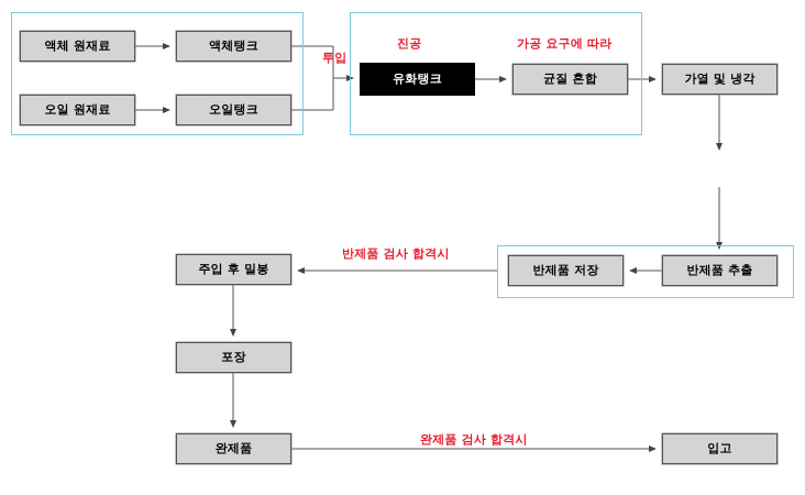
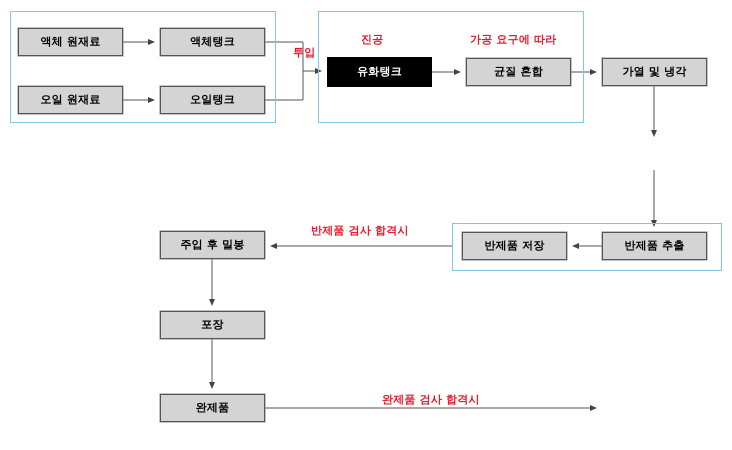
  액체 원재료
  액체탱크
  오일 원재료
  오일탱크
  유화탱크
  균질 혼합
  가열 및 냉각
  반제품 추출
  반제품 저장
  주입 후 밀봉
  포장
  완제품
- 입고
  투입
  진공
  가공 요구에 따라
  반제품 검사 합격시
  완제품 검사 합격시
